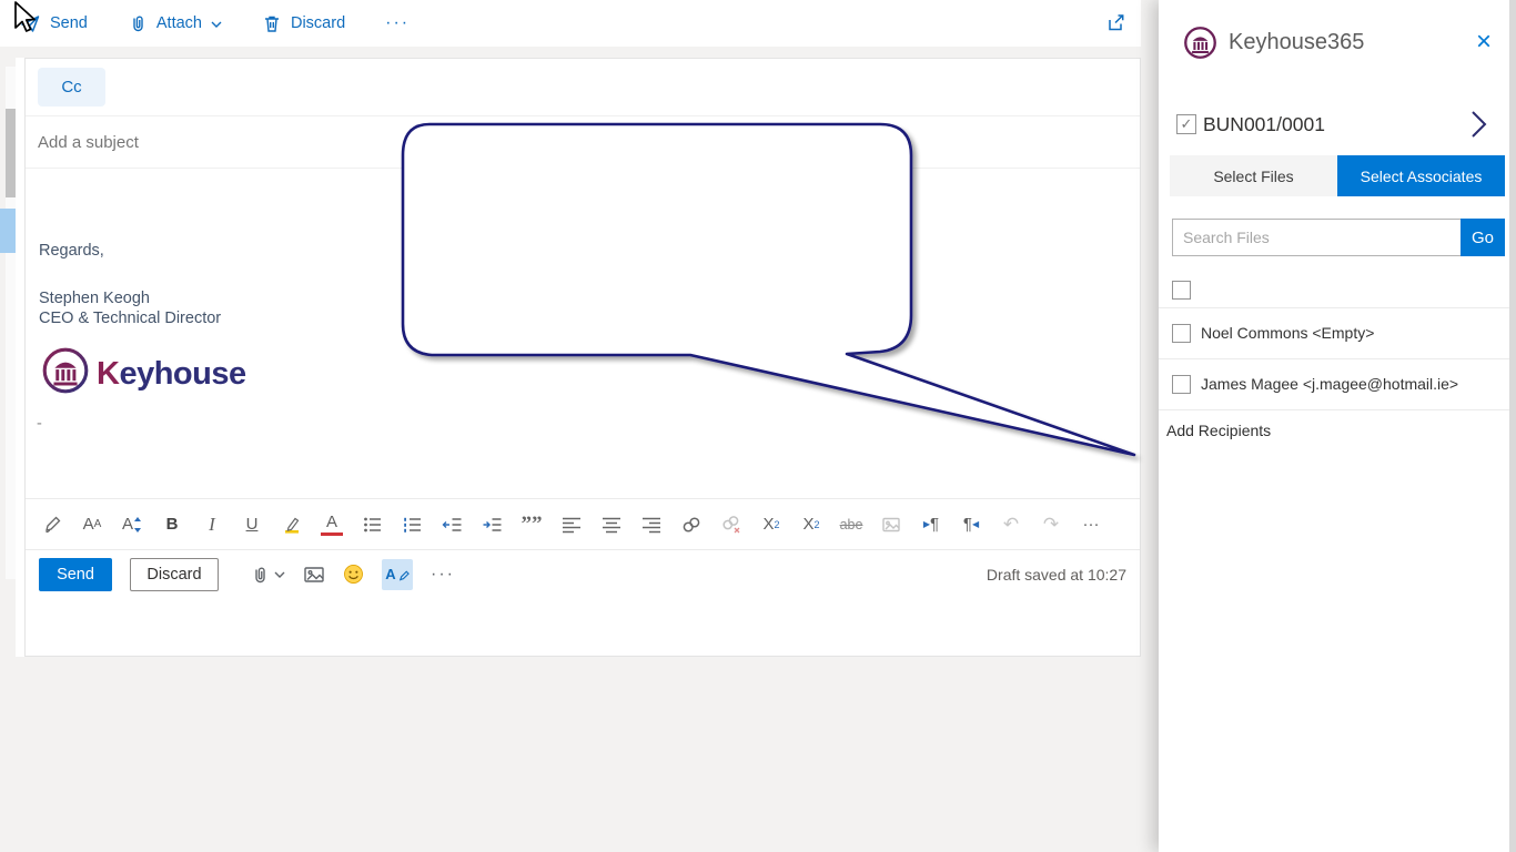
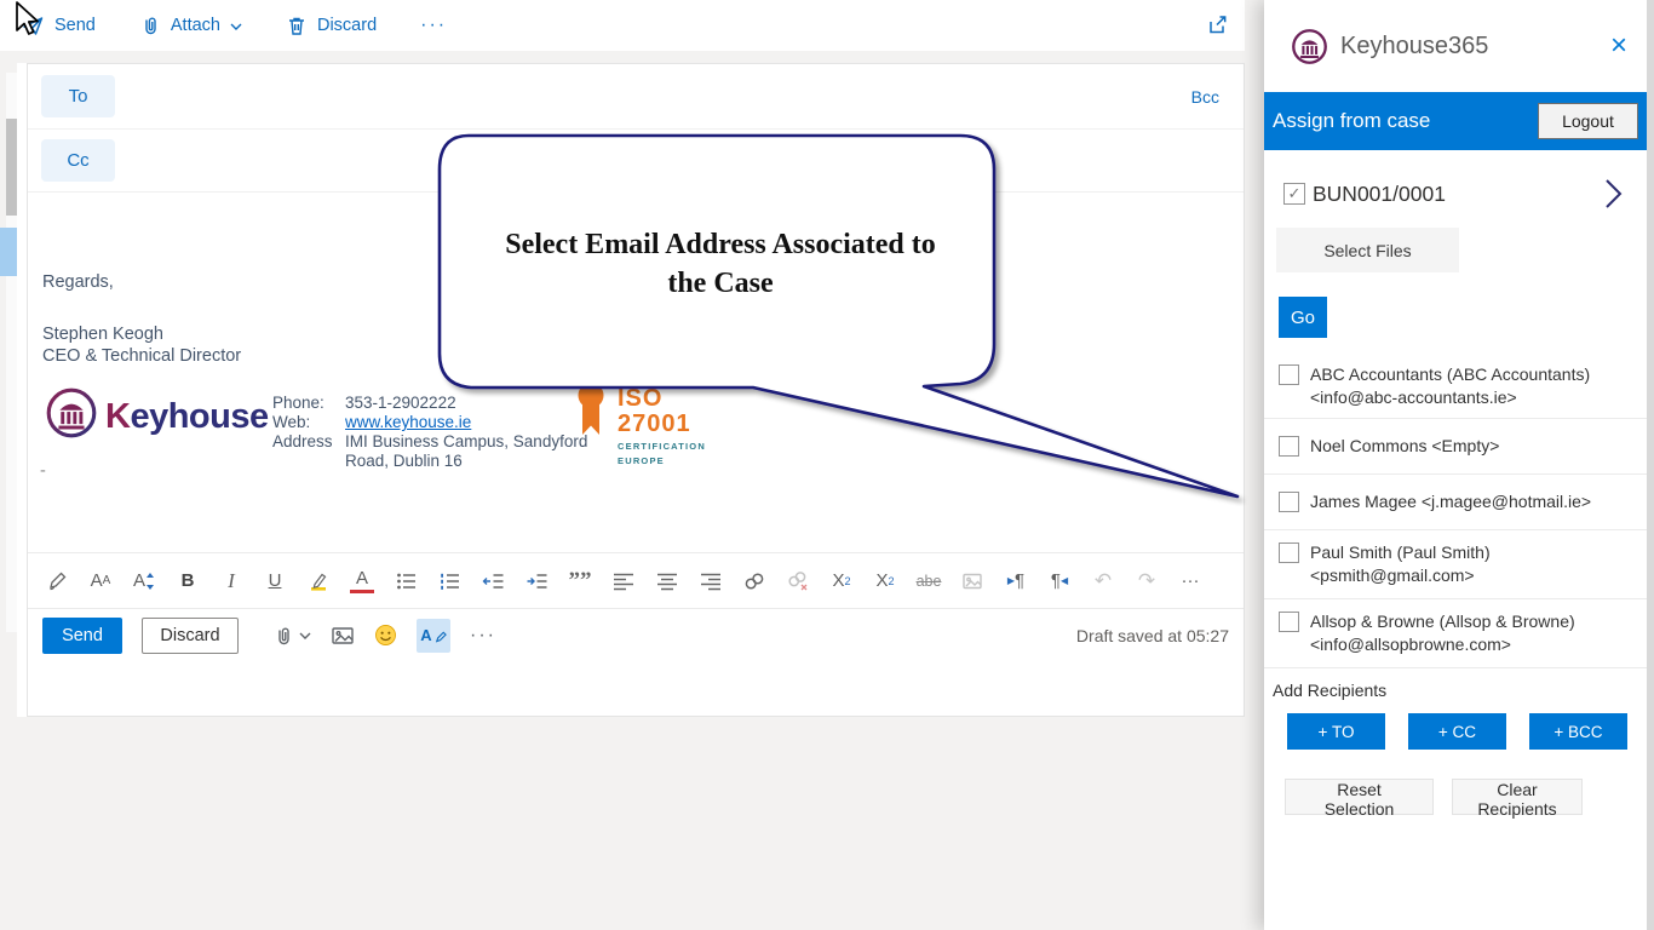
  Send
  Attach
  Discard
  ···
+ To
+ Bcc
  Cc
- Add a subject
  Regards,
  Stephen Keogh
  CEO & Technical Director
  Keyhouse
+ Phone:
+ 353-1-2902222
+ Web:
+ www.keyhouse.ie
+ Address
+ IMI Business Campus, Sandyford
+ Road, Dublin 16
+ ISO
+ 27001
+ CERTIFICATION
+ EUROPE
  -
  A
  A
  A
  B
  I
  U
  A
  ””
  X
  2
  X
  2
  abe
  ▶
  ¶
  ¶
  ◀
  ↶
  ↷
  ···
  Send
  Discard
  A
  ···
- Draft saved at 10:27
+ Draft saved at 05:27
+ Select Email Address Associated to
+ the Case
  Keyhouse365
  ×
+ Assign from case
+ Logout
  ✓
  BUN001/0001
  Select Files
- Select Associates
- Search Files
  Go
+ ABC Accountants (ABC Accountants)
+ <info@abc-accountants.ie>
  Noel Commons <Empty>
  James Magee <j.magee@hotmail.ie>
+ Paul Smith (Paul Smith)
+ <psmith@gmail.com>
+ Allsop & Browne (Allsop & Browne)
+ <info@allsopbrowne.com>
  Add Recipients
+ + TO
+ + CC
+ + BCC
+ Reset Selection
+ Clear Recipients
